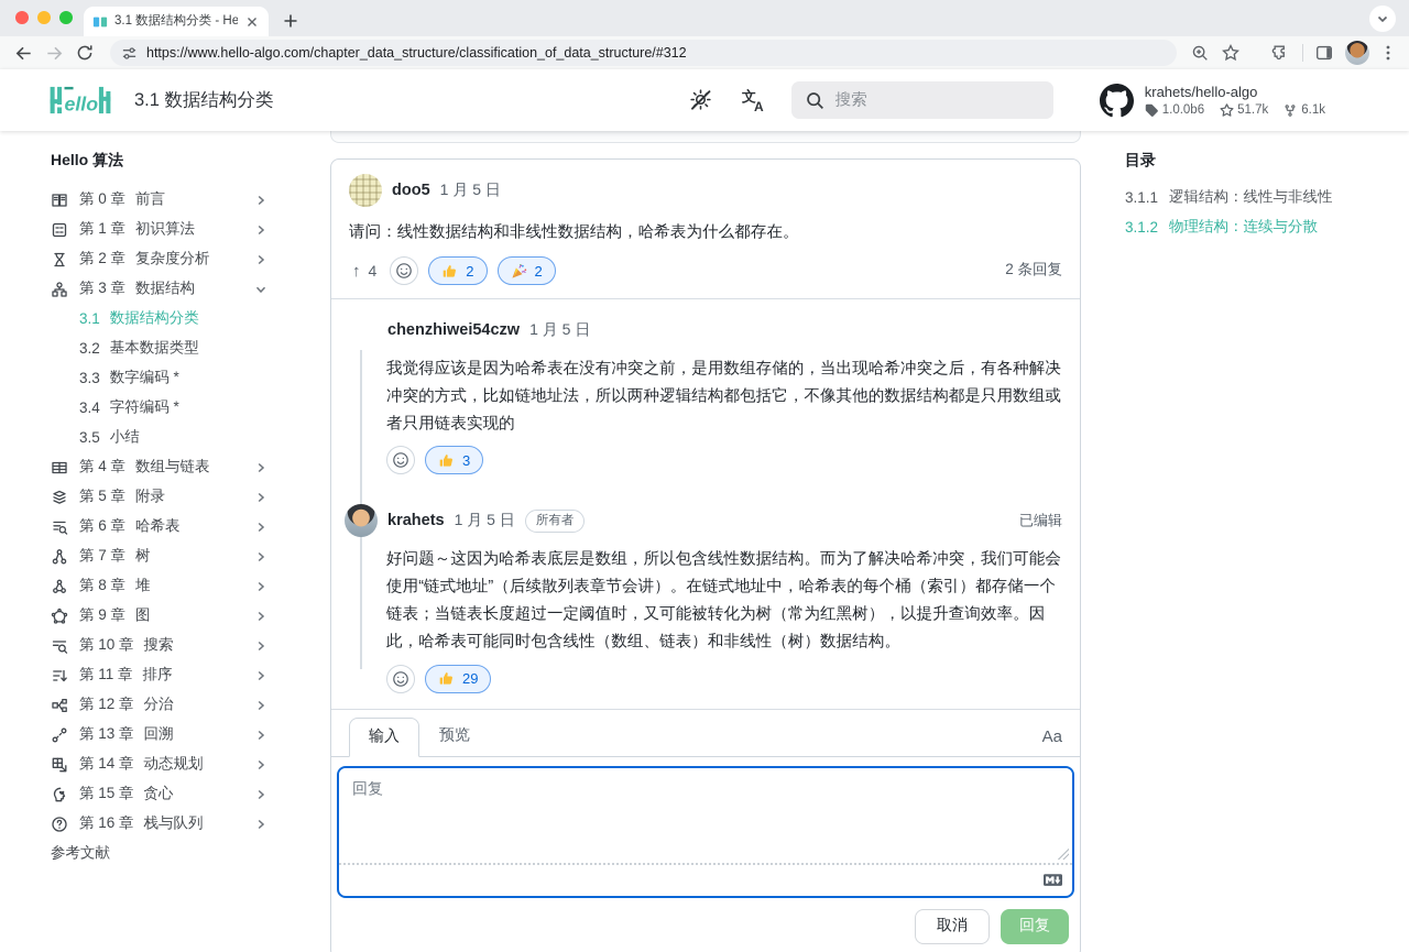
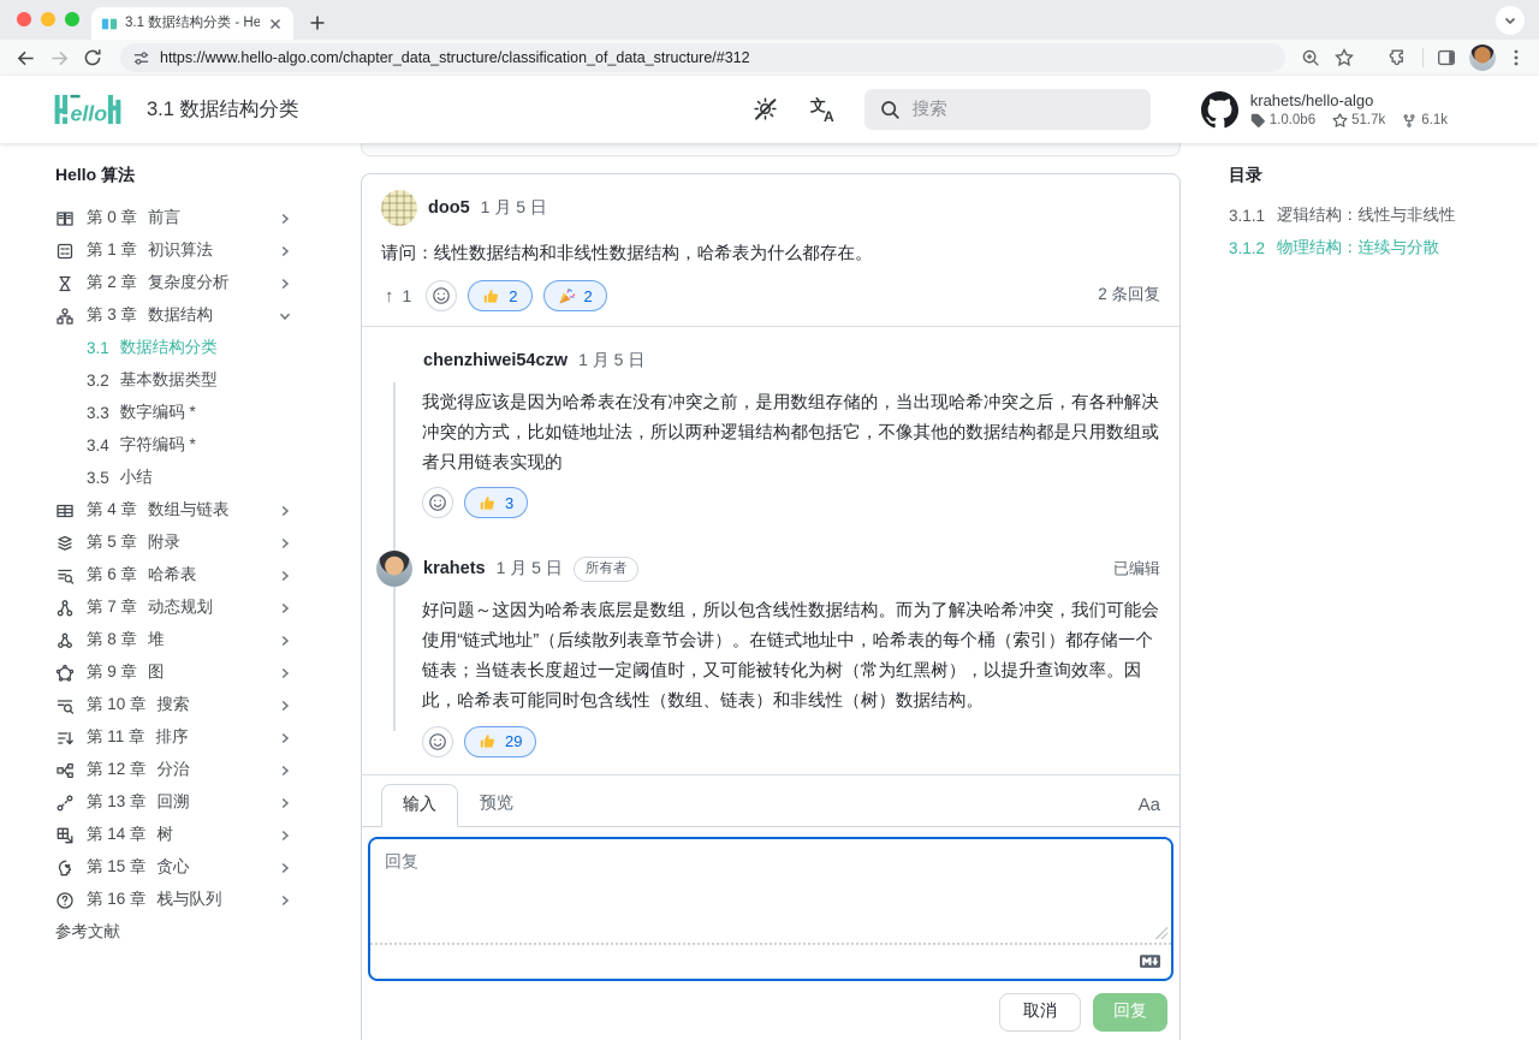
  3.1 数据结构分类 - He
  https://www.hello-algo.com/chapter_data_structure/classification_of_data_structure/#312
  ello
  3.1 数据结构分类
  文
  A
  搜索
  krahets/hello-algo
  1.0.0b6
  51.7k
  6.1k
  Hello 算法
  第 0 章
  前言
  第 1 章
  初识算法
  第 2 章
  复杂度分析
  第 3 章
  数据结构
  3.1
  数据结构分类
  3.2
  基本数据类型
  3.3
  数字编码 *
  3.4
  字符编码 *
  3.5
  小结
  第 4 章
  数组与链表
  第 5 章
  附录
  第 6 章
  哈希表
  第 7 章
- 树
+ 动态规划
  第 8 章
  堆
  第 9 章
  图
  第 10 章
  搜索
  第 11 章
  排序
  第 12 章
  分治
  第 13 章
  回溯
  第 14 章
- 动态规划
+ 树
  第 15 章
  贪心
  第 16 章
  栈与队列
  参考文献
  doo5
  1 月 5 日
  请问：线性数据结构和非线性数据结构，哈希表为什么都存在。
  ↑
- 4
+ 1
  2
  2
  2 条回复
  chenzhiwei54czw
  1 月 5 日
  我觉得应该是因为哈希表在没有冲突之前，是用数组存储的，当出现哈希冲突之后，有各种解决冲突的方式，比如链地址法，所以两种逻辑结构都包括它，不像其他的数据结构都是只用数组或者只用链表实现的
  3
  krahets
  1 月 5 日
  所有者
  已编辑
  好问题～这因为哈希表底层是数组，所以包含线性数据结构。而为了解决哈希冲突，我们可能会使用“链式地址”（后续散列表章节会讲）。在链式地址中，哈希表的每个桶（索引）都存储一个链表；当链表长度超过一定阈值时，又可能被转化为树（常为红黑树），以提升查询效率。因此，哈希表可能同时包含线性（数组、链表）和非线性（树）数据结构。
  29
  输入
  预览
  Aa
  回复
  取消
  回复
  目录
  3.1.1
  逻辑结构：线性与非线性
  3.1.2
  物理结构：连续与分散
